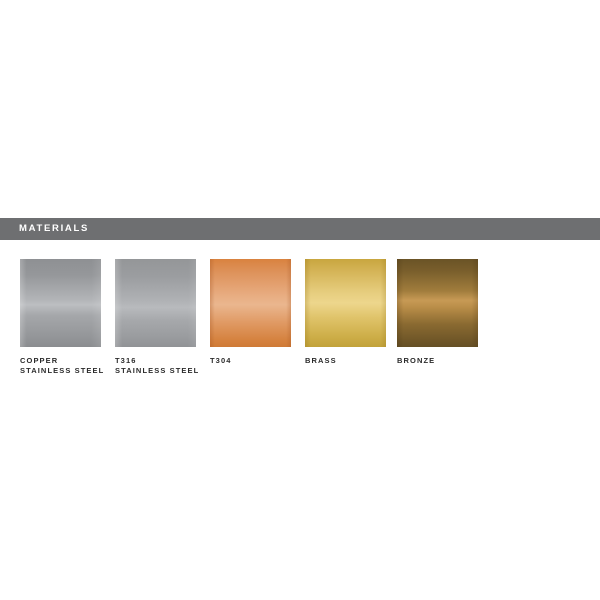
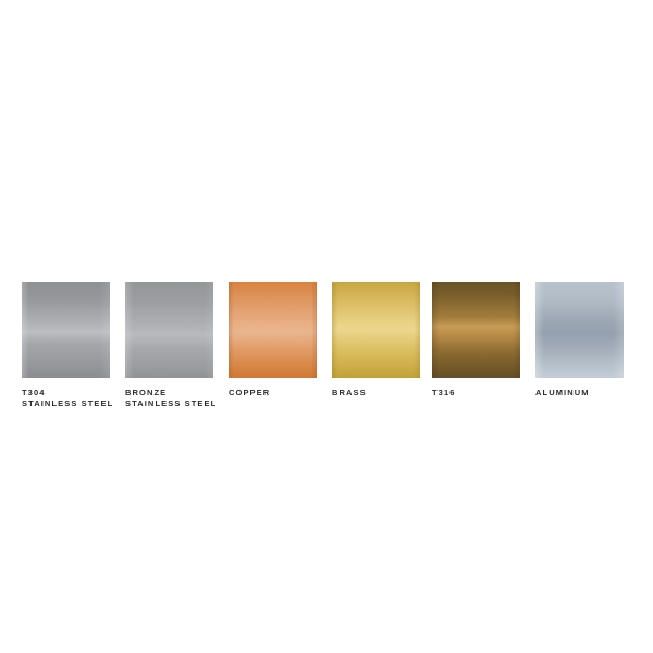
- MATERIALS
- COPPER
+ T304
  STAINLESS STEEL
- T316
+ BRONZE
  STAINLESS STEEL
- T304
+ COPPER
  BRASS
- BRONZE
+ T316
+ ALUMINUM
